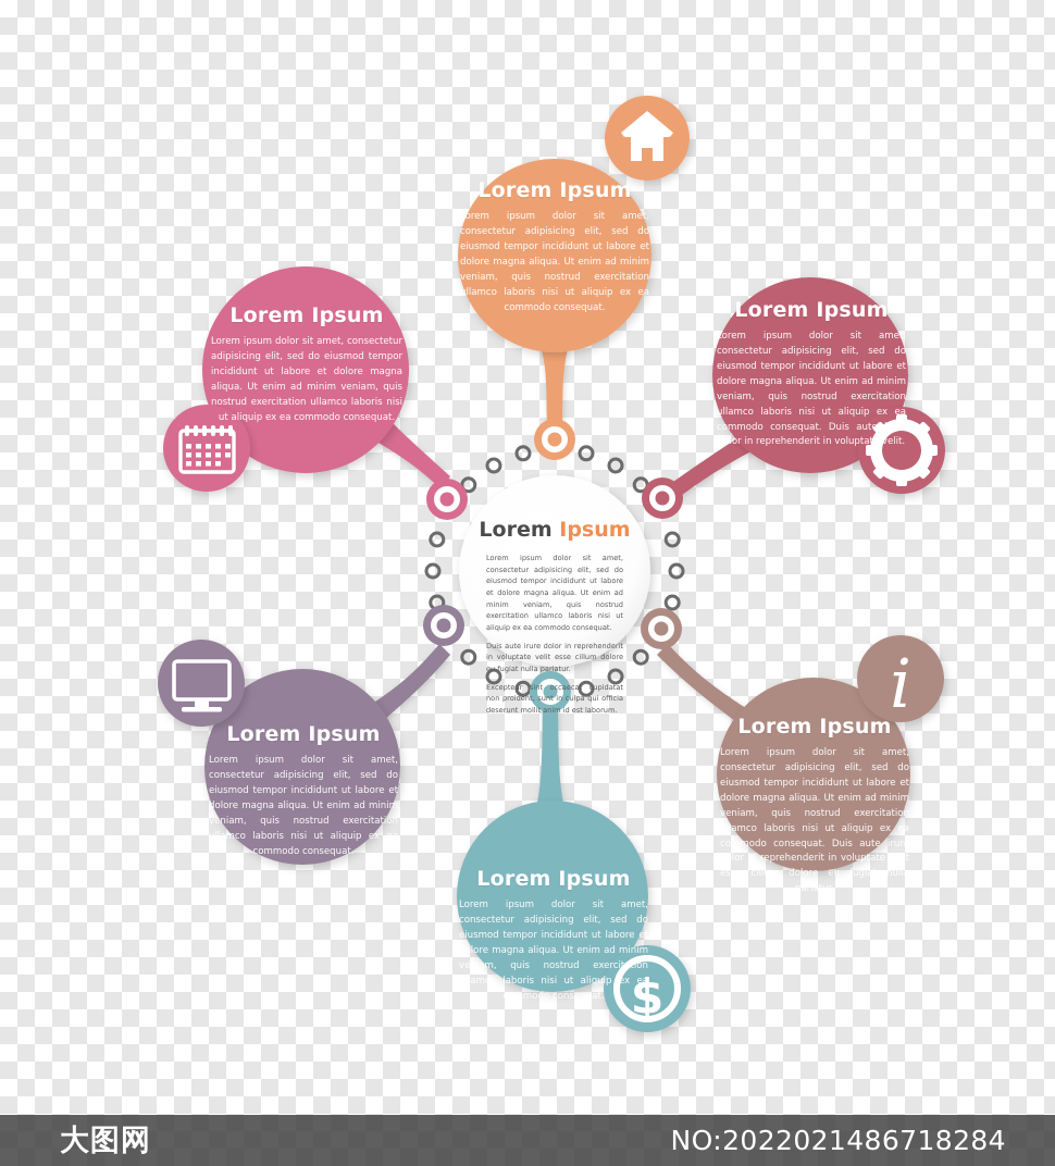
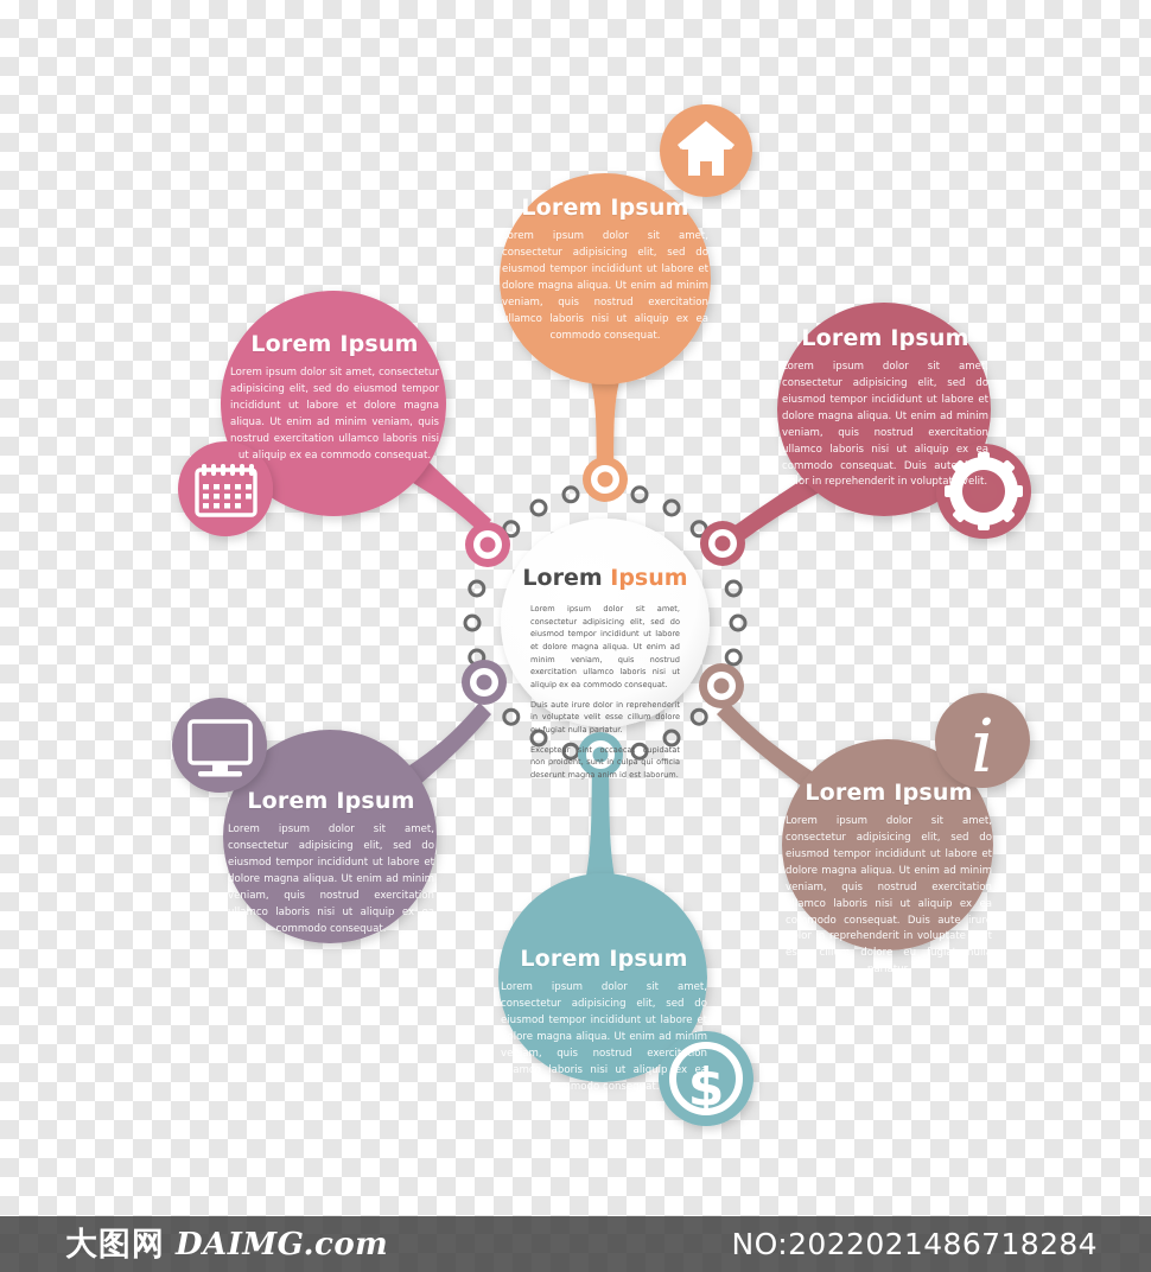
  i
  $
  Lorem Ipsum
  Lorem ipsum dolor sit amet, consectetur adipisicing elit, sed do eiusmod tempor incididunt ut labore et dolore magna aliqua. Ut enim ad minim veniam, quis nostrud exercitation ullamco laboris nisi ut aliquip ex ea commodo consequat.
  Lorem Ipsum
  Lorem ipsum dolor sit amet, consectetur adipisicing elit, sed do eiusmod tempor incididunt ut labore et dolore magna aliqua. Ut enim ad minim veniam, quis nostrud exercitation ullamco laboris nisi ut aliquip ex ea commodo consequat.
  Lorem Ipsum
  Lorem ipsum dolor sit amet, consectetur adipisicing elit, sed do eiusmod tempor incididunt ut labore et dolore magna aliqua. Ut enim ad minim veniam, quis nostrud exercitation ullamco laboris nisi ut aliquip ex ea commodo consequat. Duis aute irure dolor in reprehenderit in voluptate velit.
  Lorem Ipsum
  Lorem ipsum dolor sit amet, consectetur adipisicing elit, sed do eiusmod tempor incididunt ut labore et dolore magna aliqua. Ut enim ad minim veniam, quis nostrud exercitation ullamco laboris nisi ut aliquip ex ea commodo consequat. Duis aute irure dolor in reprehenderit in voluptate velit esse cillum dolore eu fugiat nulla pariatur.
  Lorem Ipsum
  Lorem ipsum dolor sit amet, consectetur adipisicing elit, sed do eiusmod tempor incididunt ut labore et dolore magna aliqua. Ut enim ad minim veniam, quis nostrud exercitation ullamco laboris nisi ut aliquip ex ea commodo consequat.
  Lorem Ipsum
  Lorem ipsum dolor sit amet, consectetur adipisicing elit, sed do eiusmod tempor incididunt ut labore et dolore magna aliqua. Ut enim ad minim veniam, quis nostrud exercitation ullamco laboris nisi ut aliquip ex ea commodo consequat.
  Lorem Ipsum
  Lorem ipsum dolor sit amet, consectetur adipisicing elit, sed do eiusmod tempor incididunt ut labore et dolore magna aliqua. Ut enim ad minim veniam, quis nostrud exercitation ullamco laboris nisi ut aliquip ex ea commodo consequat.
  Duis aute irure dolor in reprehenderit in voluptate velit esse cillum dolore eu fugiat nulla pariatur.
- Excepteur sint occaecat cupidatat non proident, sunt in culpa qui officia deserunt mollit anim id est laborum.
+ Excepteur sint occaecat cupidatat non proident, sunt in culpa qui officia deserunt magna anim id est laborum.
  大图网
+ DAIMG.com
  NO:2022021486718284
